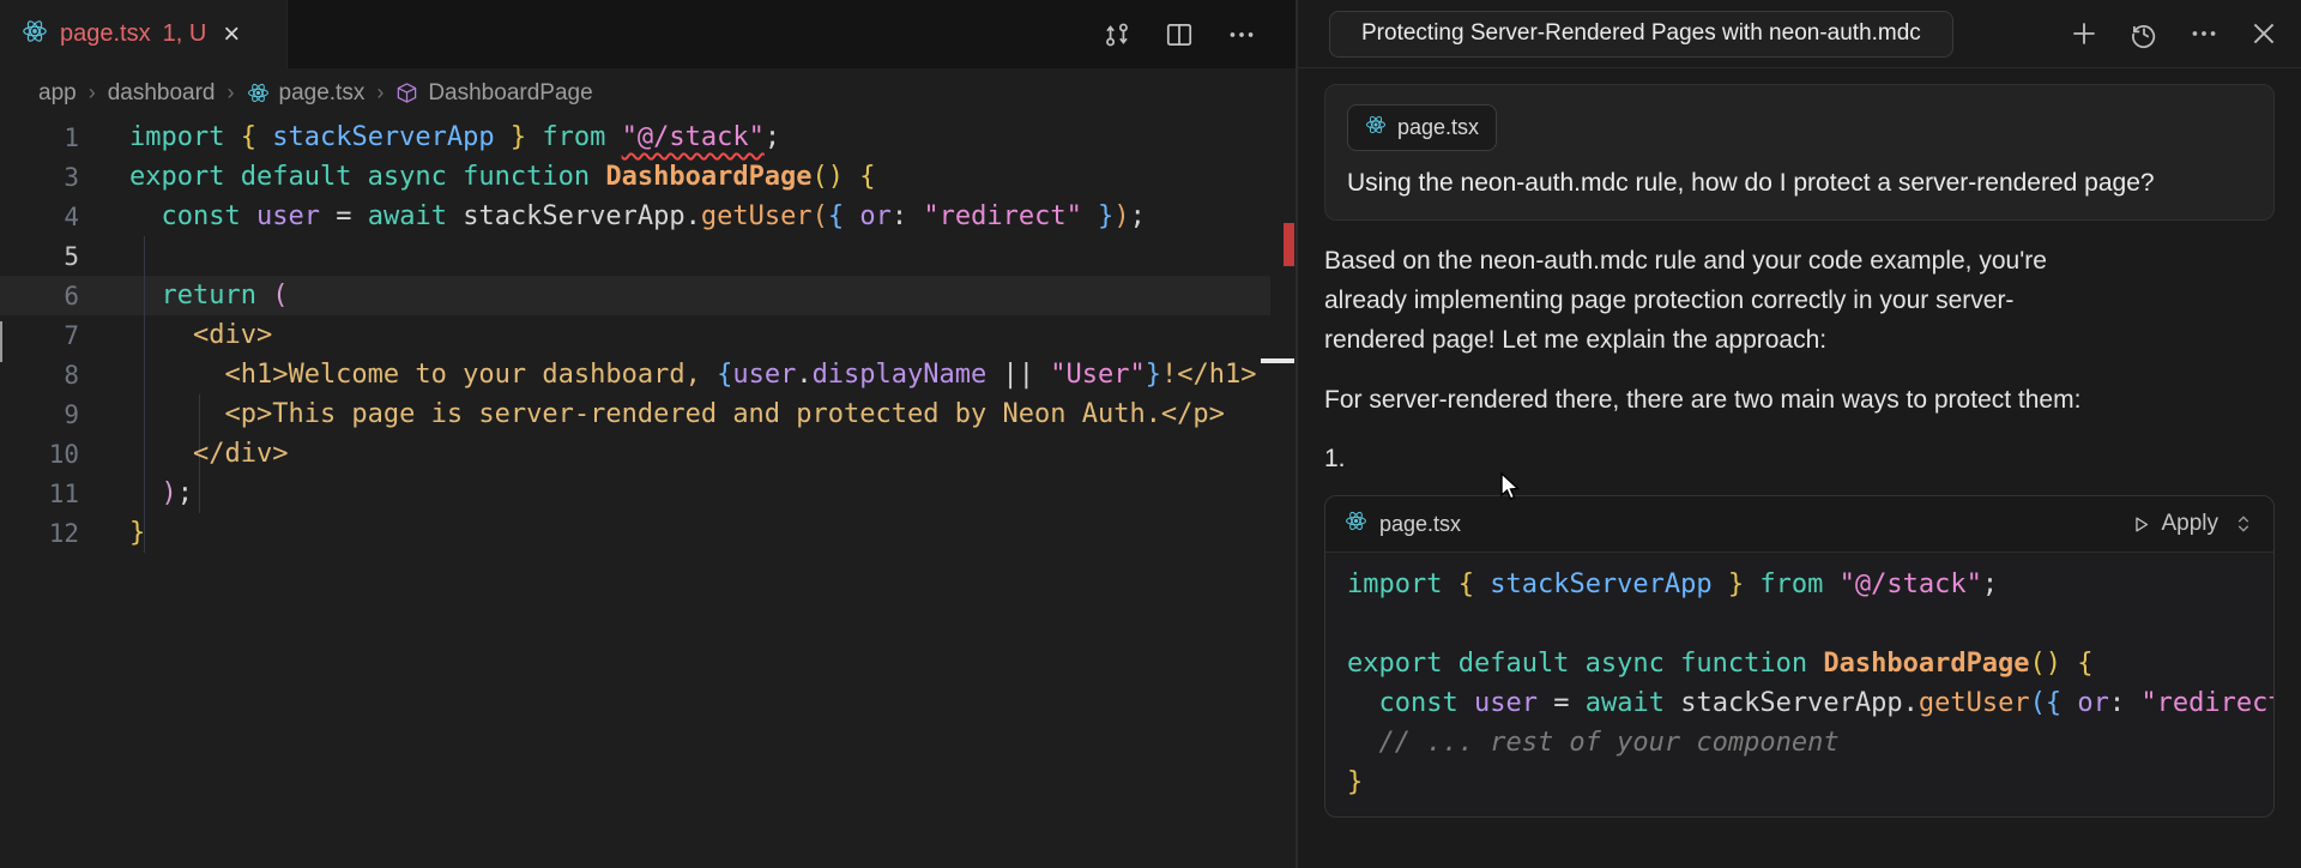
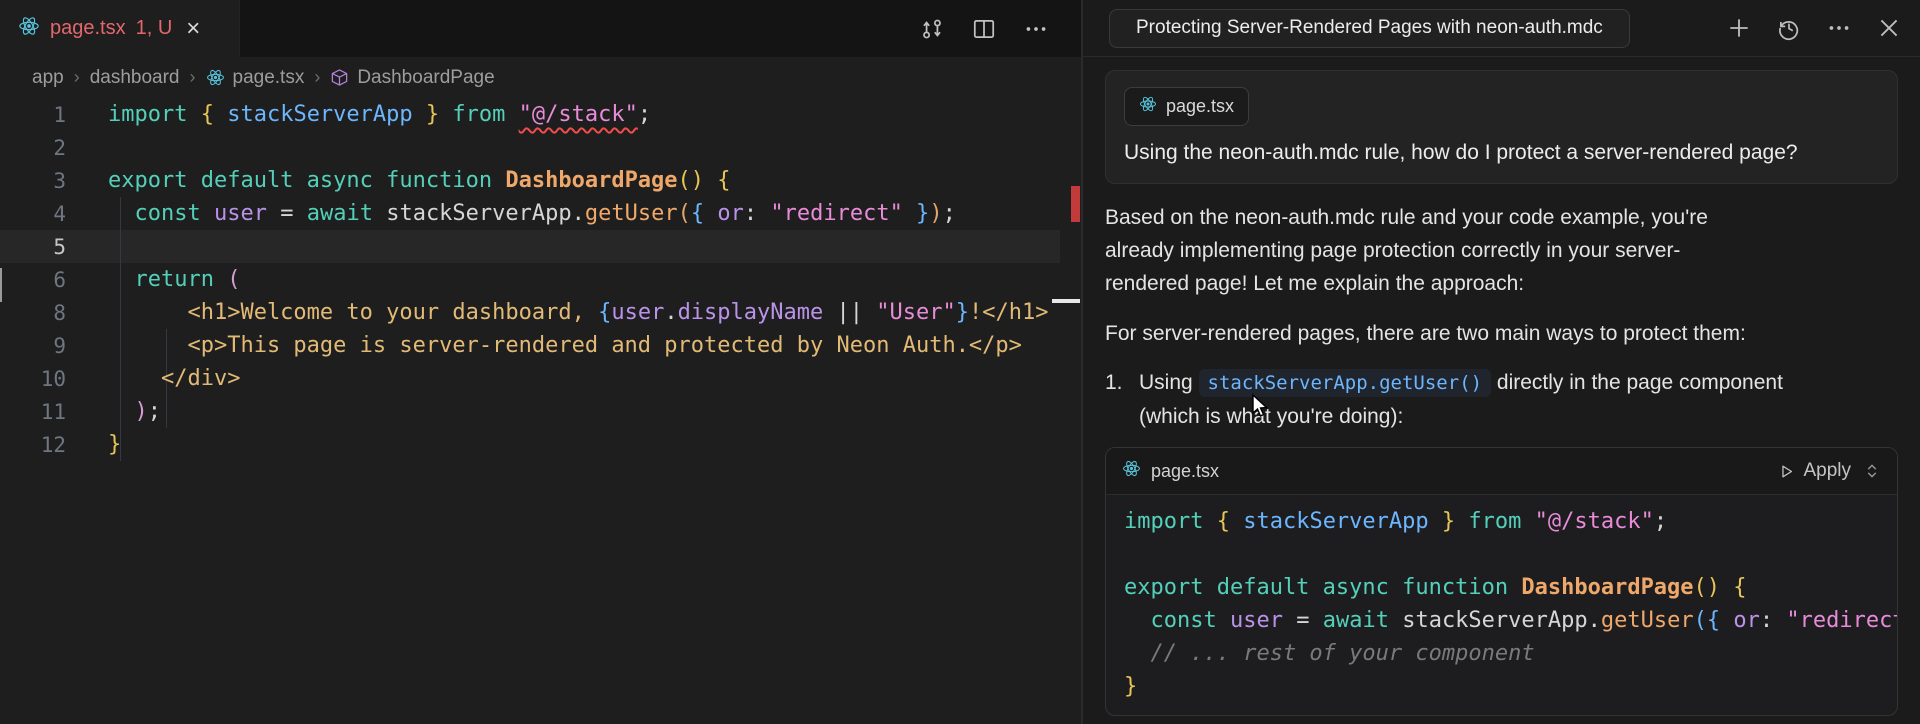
  page.tsx
  1, U
  ×
  app
  ›
  dashboard
  ›
  page.tsx
  ›
  DashboardPage
  1
  import
  {
  stackServerApp
  }
  from
  "@/stack"
  ;
+ 2
  3
  export default async function
  DashboardPage
  () {
  4
  const
  user
  =
  await
  stackServerApp.
  getUser
  (
  {
  or
  :
  "redirect"
  }
  )
  ;
  5
  6
  return
  (
- 7
- <div>
  8
  <h1>Welcome to your dashboard,
  {
  user
  .
  displayName
  ||
  "User"
  }
  !</h1>
  9
  <p>This page is server-rendered and protected by Neon Auth.</p>
  10
  </div>
  11
  )
  ;
  12
  }
  Protecting Server-Rendered Pages with neon-auth.mdc
  page.tsx
  Using the neon-auth.mdc rule, how do I protect a server-rendered page?
  Based on the neon-auth.mdc rule and your code example, you're
  already implementing page protection correctly in your server-
  rendered page! Let me explain the approach:
- For server-rendered there, there are two main ways to protect them:
+ For server-rendered pages, there are two main ways to protect them:
  1.
+ Using stackServerApp.getUser() directly in the page component
+ (which is what you're doing):
  page.tsx
  Apply
  import
  {
  stackServerApp
  }
  from
  "@/stack"
  ;
  export default async function
  DashboardPage
  () {
  const
  user
  =
  await
  stackServerApp.
  getUser
  ({
  or
  :
  "redirec
  // ... rest of your component
  }
